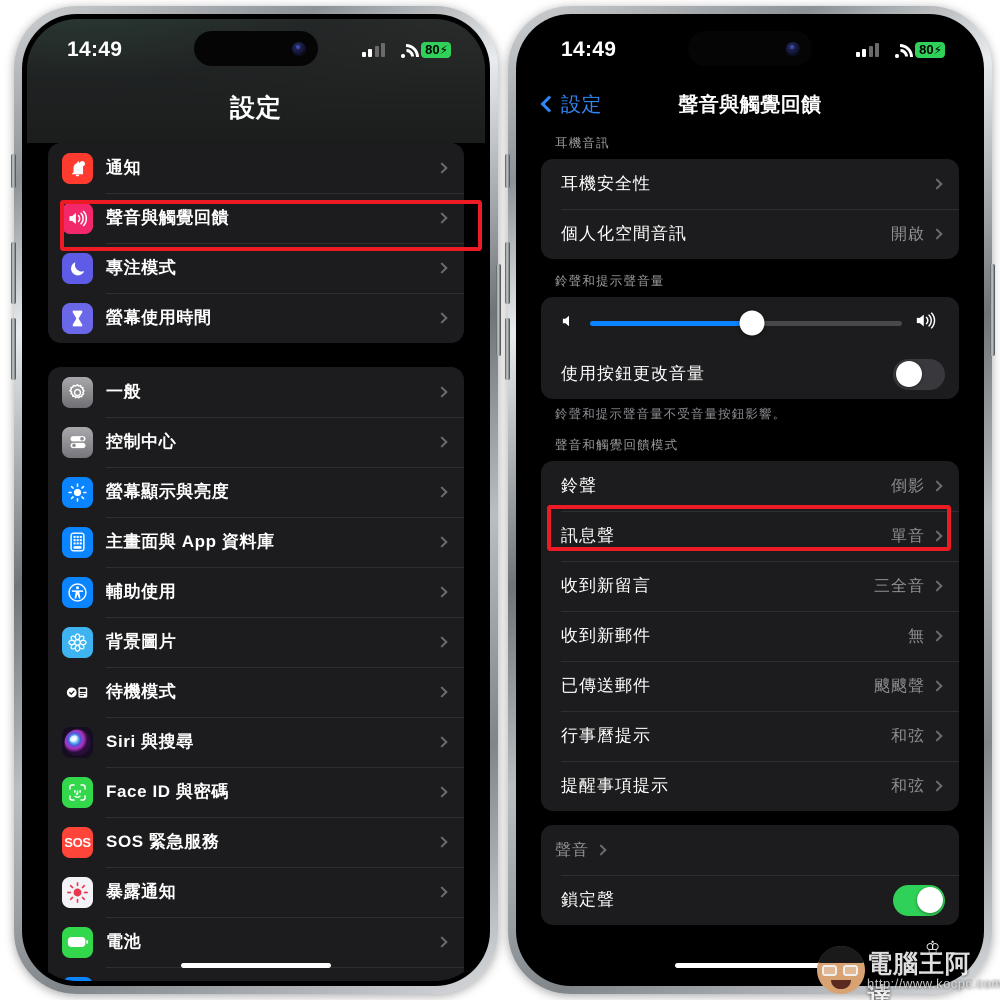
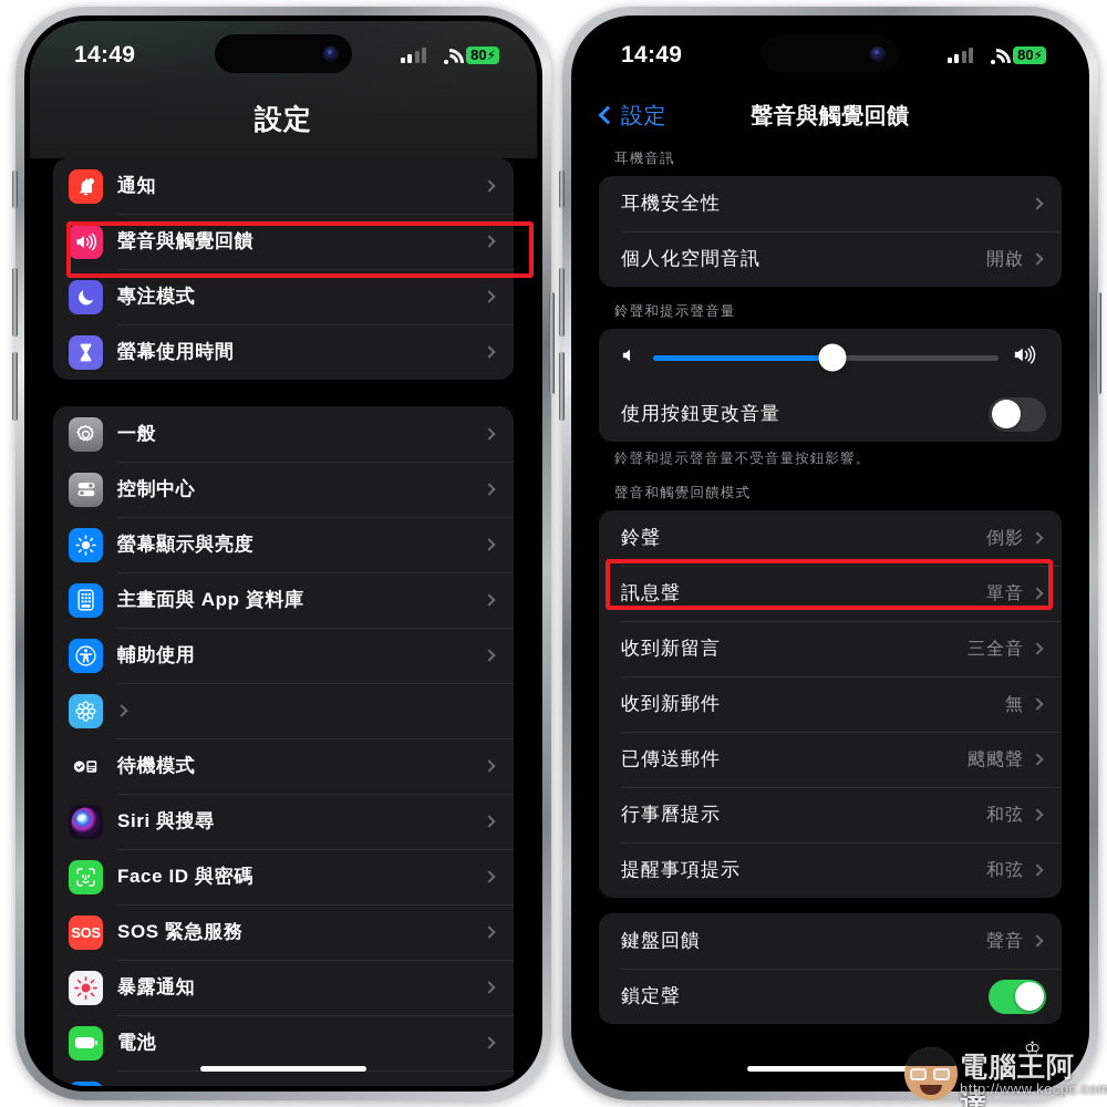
  14:49
  80
  ⚡
  設定
  通知
  聲音與觸覺回饋
  專注模式
  螢幕使用時間
  一般
  控制中心
  螢幕顯示與亮度
  主畫面與 App 資料庫
  輔助使用
- 背景圖片
  待機模式
  Siri 與搜尋
  Face ID 與密碼
  SOS
  SOS 緊急服務
  暴露通知
  電池
  14:49
  80
  ⚡
  設定
  聲音與觸覺回饋
  耳機音訊
  耳機安全性
  個人化空間音訊
  開啟
  鈴聲和提示聲音量
  使用按鈕更改音量
  鈴聲和提示聲音量不受音量按鈕影響。
  聲音和觸覺回饋模式
  鈴聲
  倒影
  訊息聲
  單音
  收到新留言
  三全音
  收到新郵件
  無
  已傳送郵件
  颼颼聲
  行事曆提示
  和弦
  提醒事項提示
  和弦
+ 鍵盤回饋
  聲音
  鎖定聲
  ♔
  電腦王阿達
  http://www.kocpc.com
